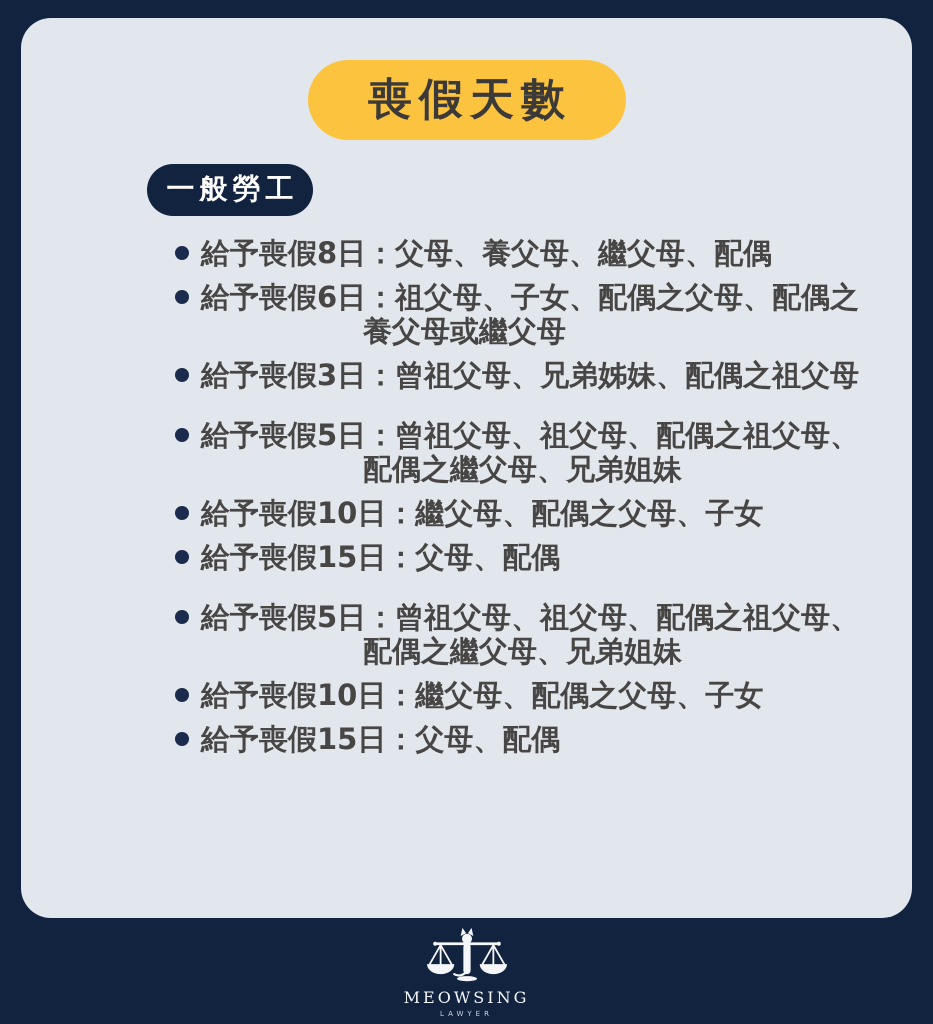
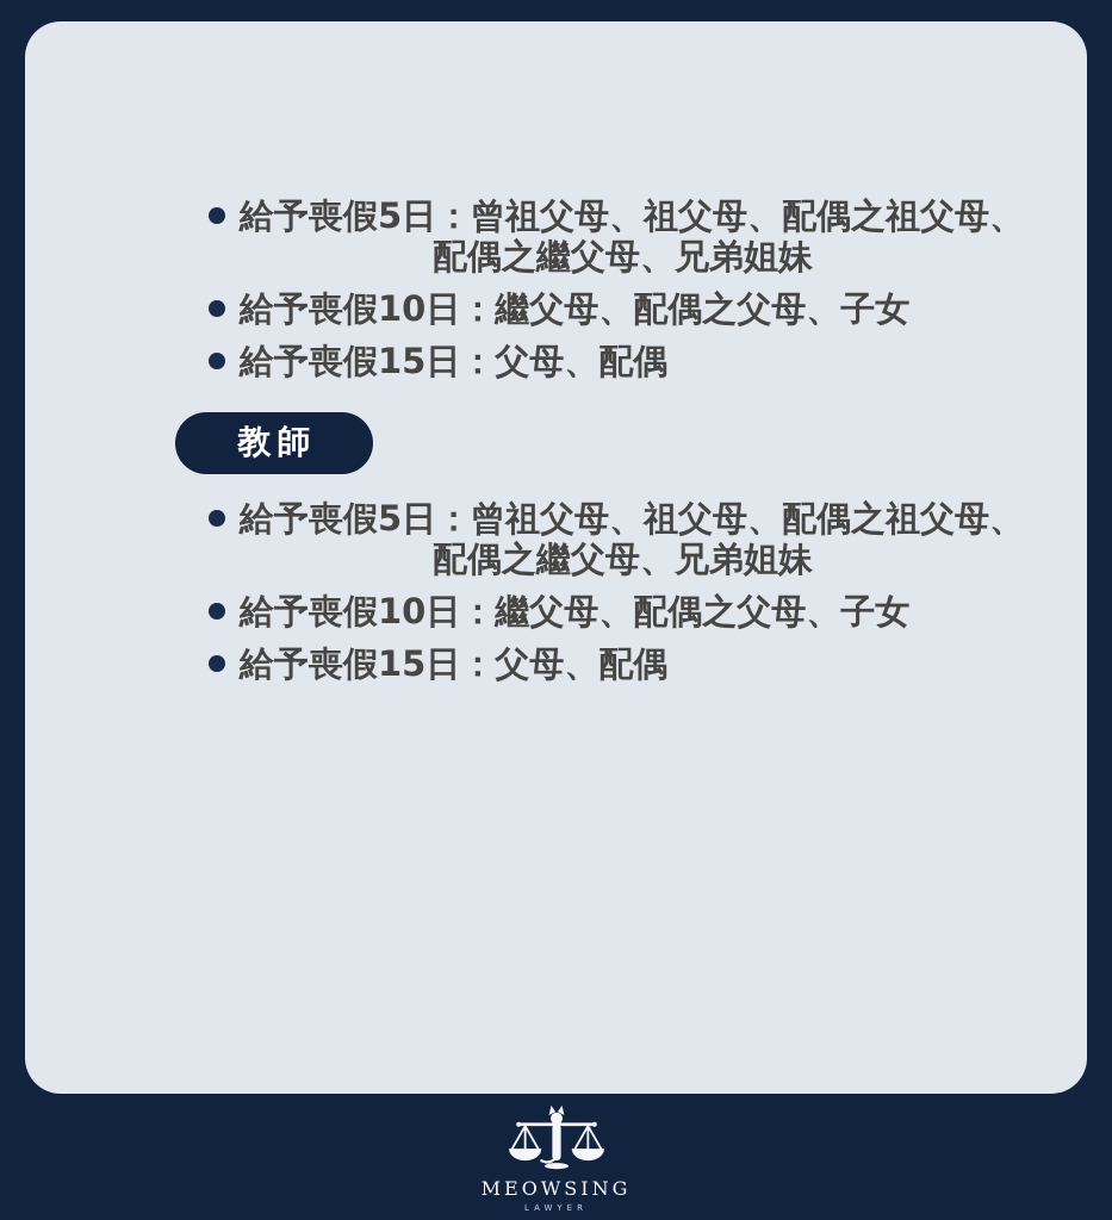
- 喪假天數
- 一般勞工
- 給予喪假8日：父母、養父母、繼父母、配偶
- 給予喪假6日：祖父母、子女、配偶之父母、配偶之
- 養父母或繼父母
- 給予喪假3日：曾祖父母、兄弟姊妹、配偶之祖父母
  給予喪假5日：曾祖父母、祖父母、配偶之祖父母、
  配偶之繼父母、兄弟姐妹
  給予喪假10日：繼父母、配偶之父母、子女
  給予喪假15日：父母、配偶
+ 教師
  給予喪假5日：曾祖父母、祖父母、配偶之祖父母、
  配偶之繼父母、兄弟姐妹
  給予喪假10日：繼父母、配偶之父母、子女
  給予喪假15日：父母、配偶
  MEOWSING
  LAWYER
